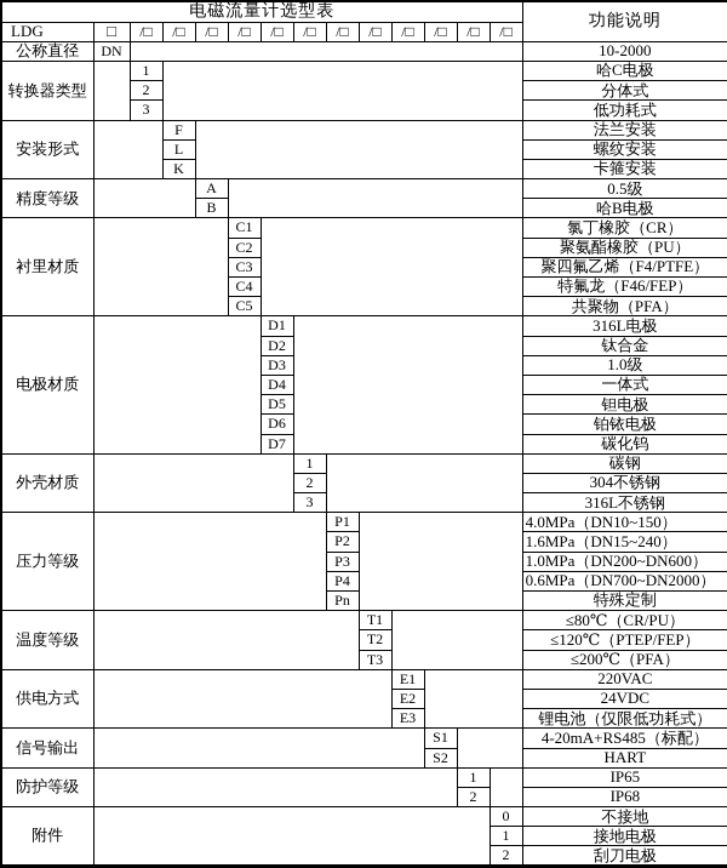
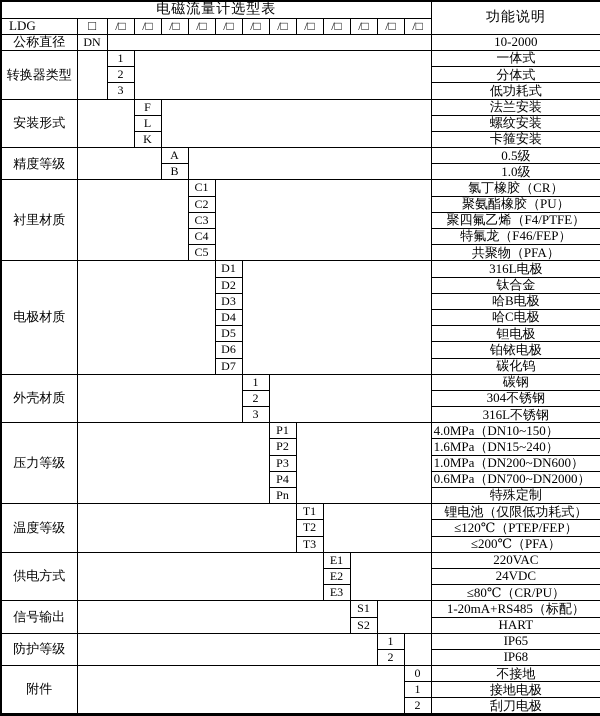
  电磁流量计选型表	功能说明
  LDG	□	/□	/□	/□	/□	/□	/□	/□	/□	/□	/□	/□	/□
  公称直径	DN		10-2000
- 转换器类型		1		哈C电极
+ 转换器类型		1		一体式
  2	分体式
  3	低功耗式
  安装形式		F		法兰安装
  L	螺纹安装
  K	卡箍安装
  精度等级		A		0.5级
- B	哈B电极
+ B	1.0级
  衬里材质		C1		氯丁橡胶（CR）
  C2	聚氨酯橡胶（PU）
  C3	聚四氟乙烯（F4/PTFE）
  C4	特氟龙（F46/FEP）
  C5	共聚物（PFA）
  电极材质		D1		316L电极
  D2	钛合金
- D3	1.0级
+ D3	哈B电极
- D4	一体式
+ D4	哈C电极
  D5	钽电极
  D6	铂铱电极
  D7	碳化钨
  外壳材质		1		碳钢
  2	304不锈钢
  3	316L不锈钢
  压力等级		P1		4.0MPa（DN10~150）
  P2	1.6MPa（DN15~240）
  P3	1.0MPa（DN200~DN600）
  P4	0.6MPa（DN700~DN2000）
  Pn	特殊定制
- 温度等级		T1		≤80℃（CR/PU）
+ 温度等级		T1		锂电池（仅限低功耗式）
  T2	≤120℃（PTEP/FEP）
  T3	≤200℃（PFA）
  供电方式		E1		220VAC
  E2	24VDC
- E3	锂电池（仅限低功耗式）
+ E3	≤80℃（CR/PU）
- 信号输出		S1		4-20mA+RS485（标配）
+ 信号输出		S1		1-20mA+RS485（标配）
  S2	HART
  防护等级		1		IP65
  2	IP68
  附件		0	不接地
  1	接地电极
  2	刮刀电极
